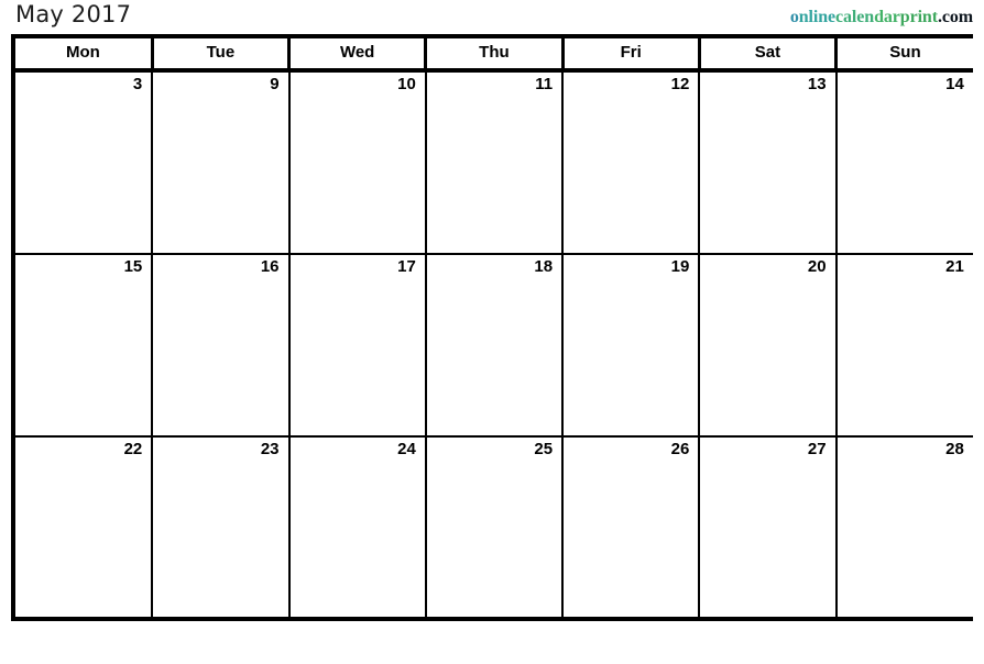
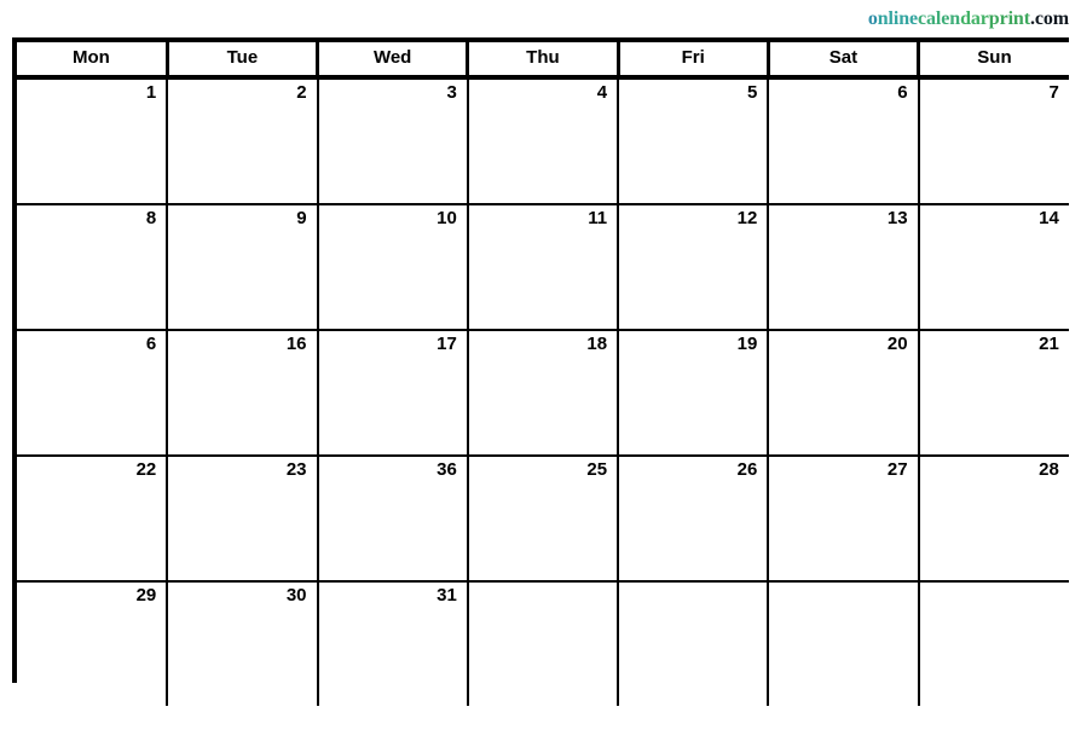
- May 2017
  onlinecalendarprint.com
  Mon	Tue	Wed	Thu	Fri	Sat	Sun
+ 1	2	3	4	5	6	7
- 3	9	10	11	12	13	14
+ 8	9	10	11	12	13	14
- 15	16	17	18	19	20	21
+ 6	16	17	18	19	20	21
- 22	23	24	25	26	27	28
+ 22	23	36	25	26	27	28
+ 29	30	31
